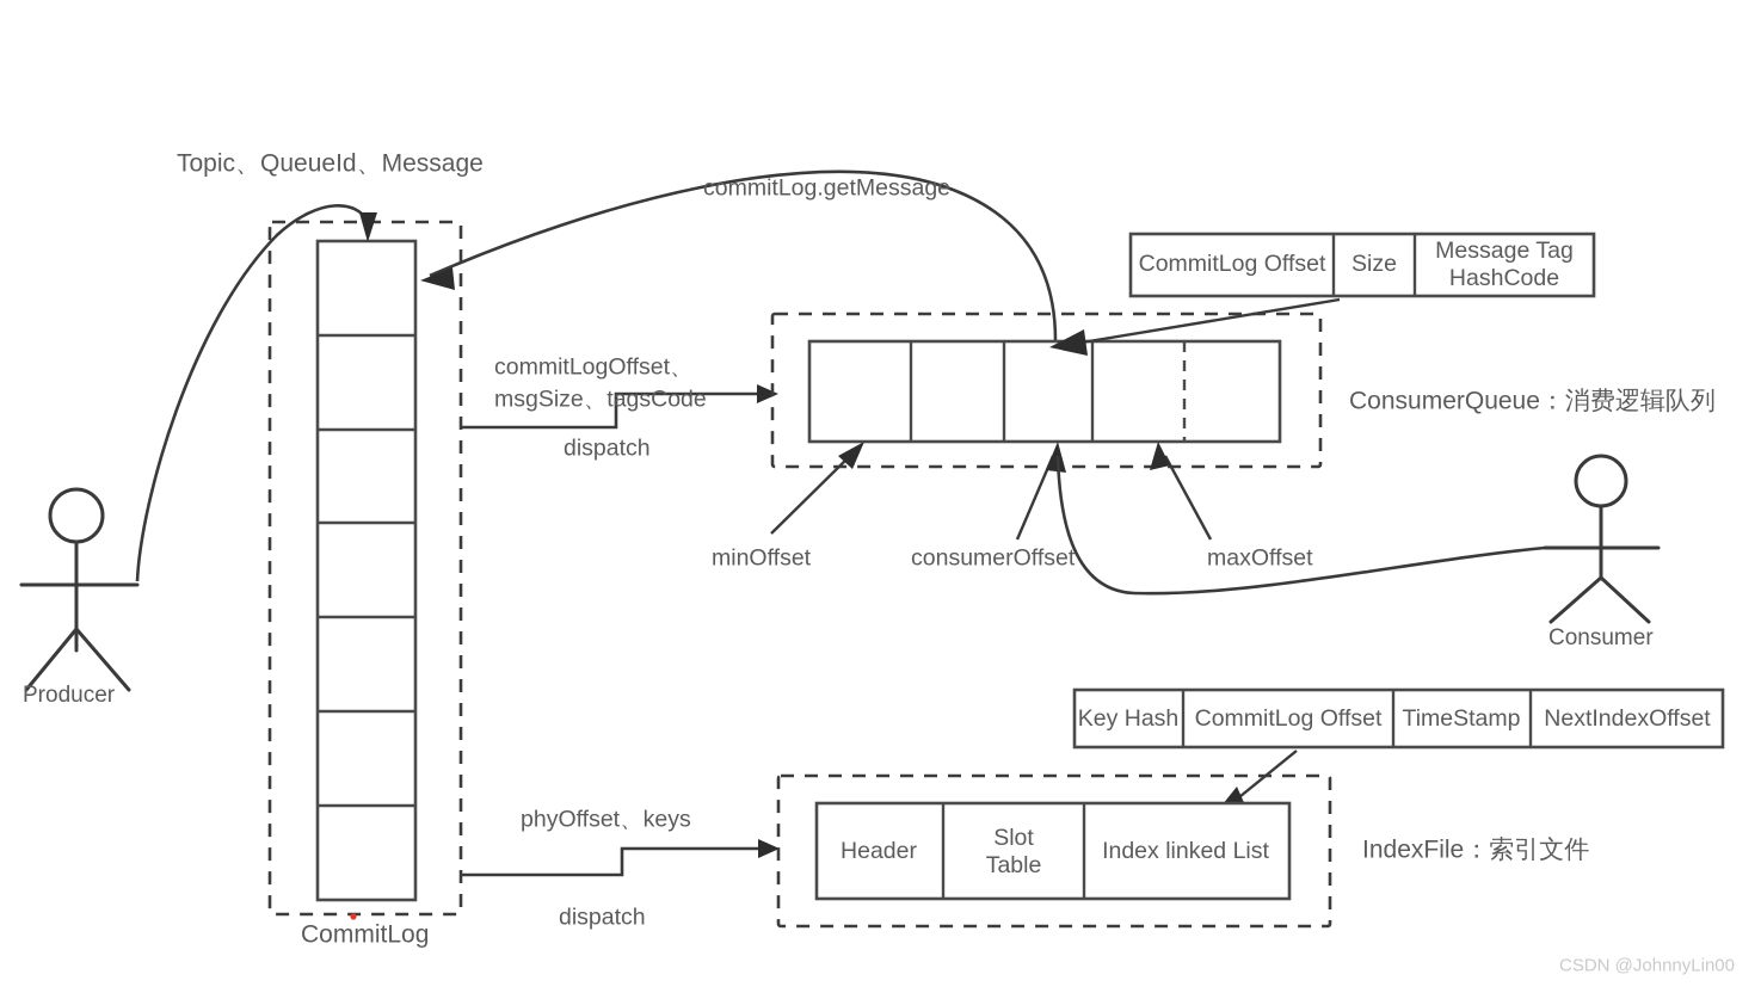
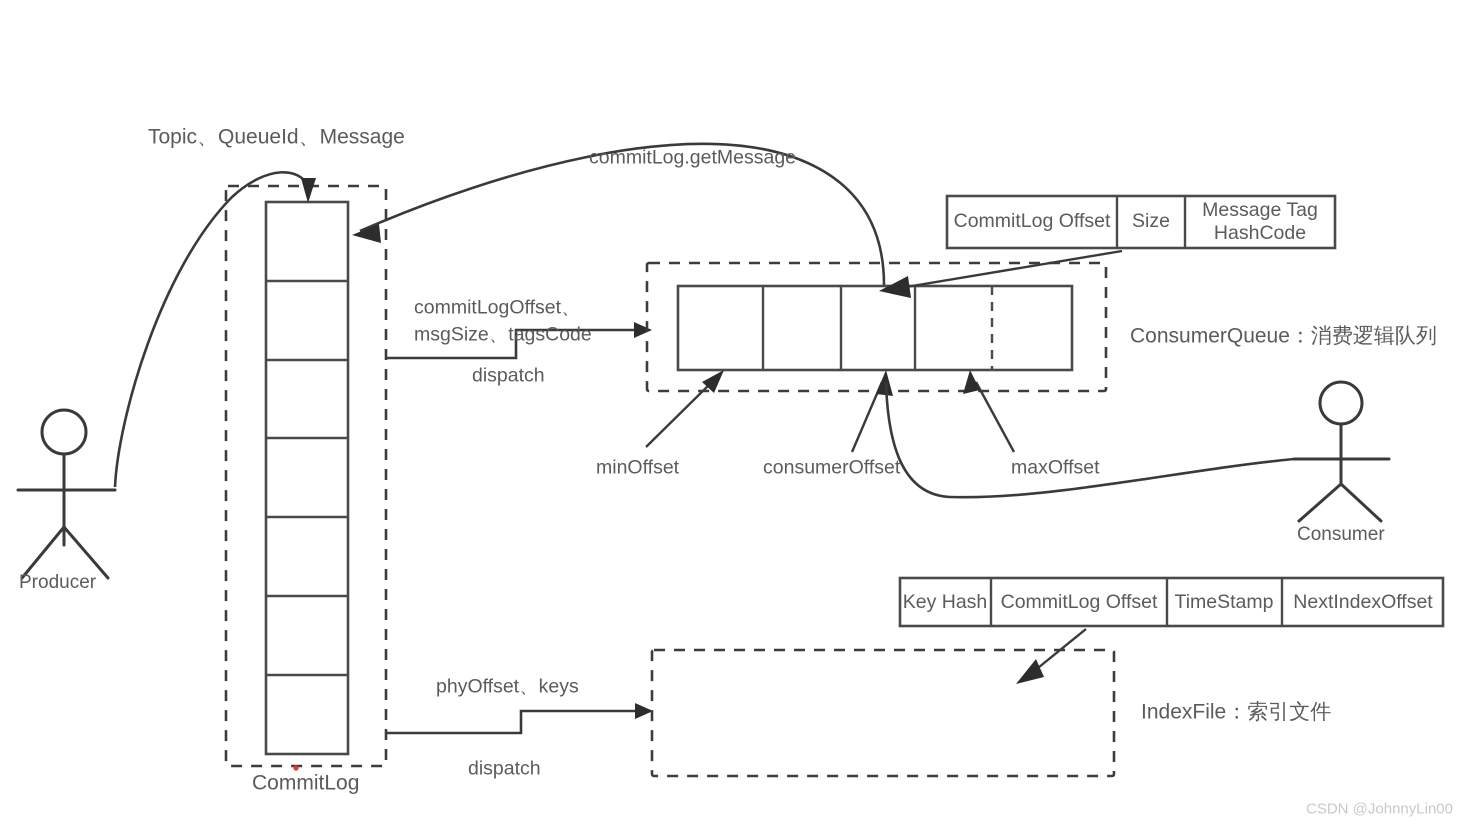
  Producer
  Consumer
  CommitLog
  Topic、QueueId、Message
  commitLog.getMessage
  commitLogOffset、
  msgSize、tagsCode
  dispatch
  phyOffset、keys
  dispatch
  ConsumerQueue：消费逻辑队列
  CommitLog Offset
  Size
  Message Tag
  HashCode
  minOffset
  consumerOffset
  maxOffset
  Key Hash
  CommitLog Offset
  TimeStamp
  NextIndexOffset
- Header
- Slot
- Table
- Index linked List
  IndexFile：索引文件
  CSDN @JohnnyLin00
